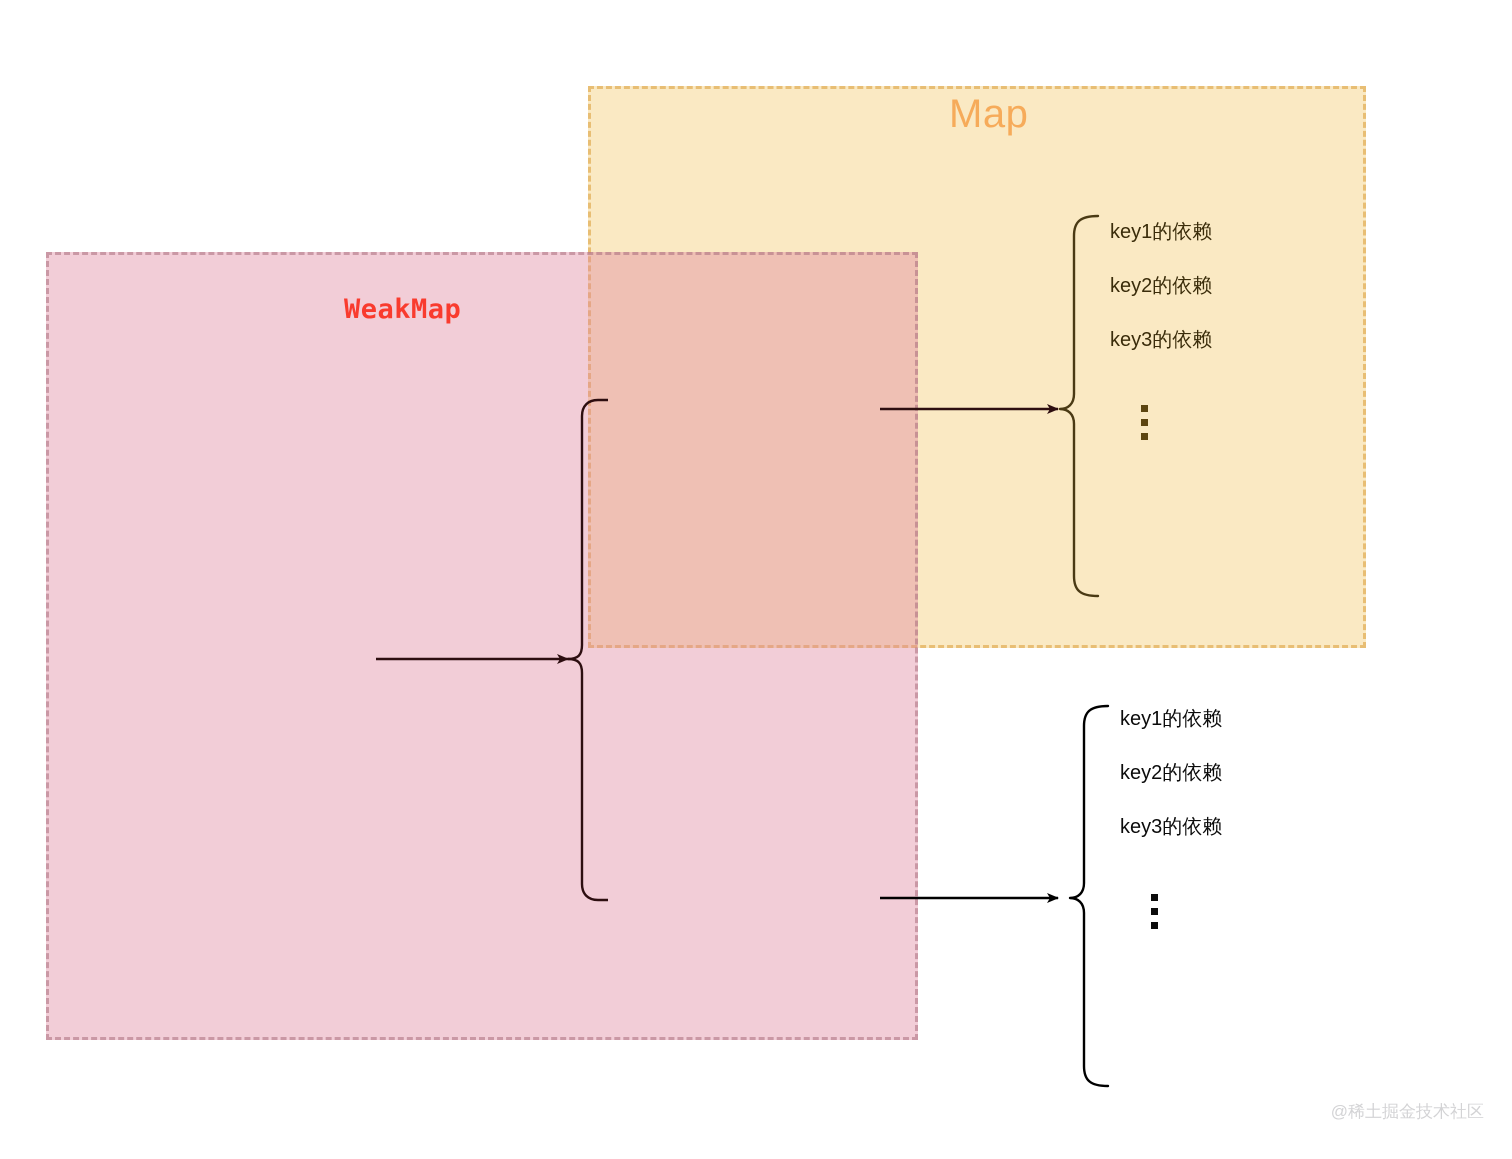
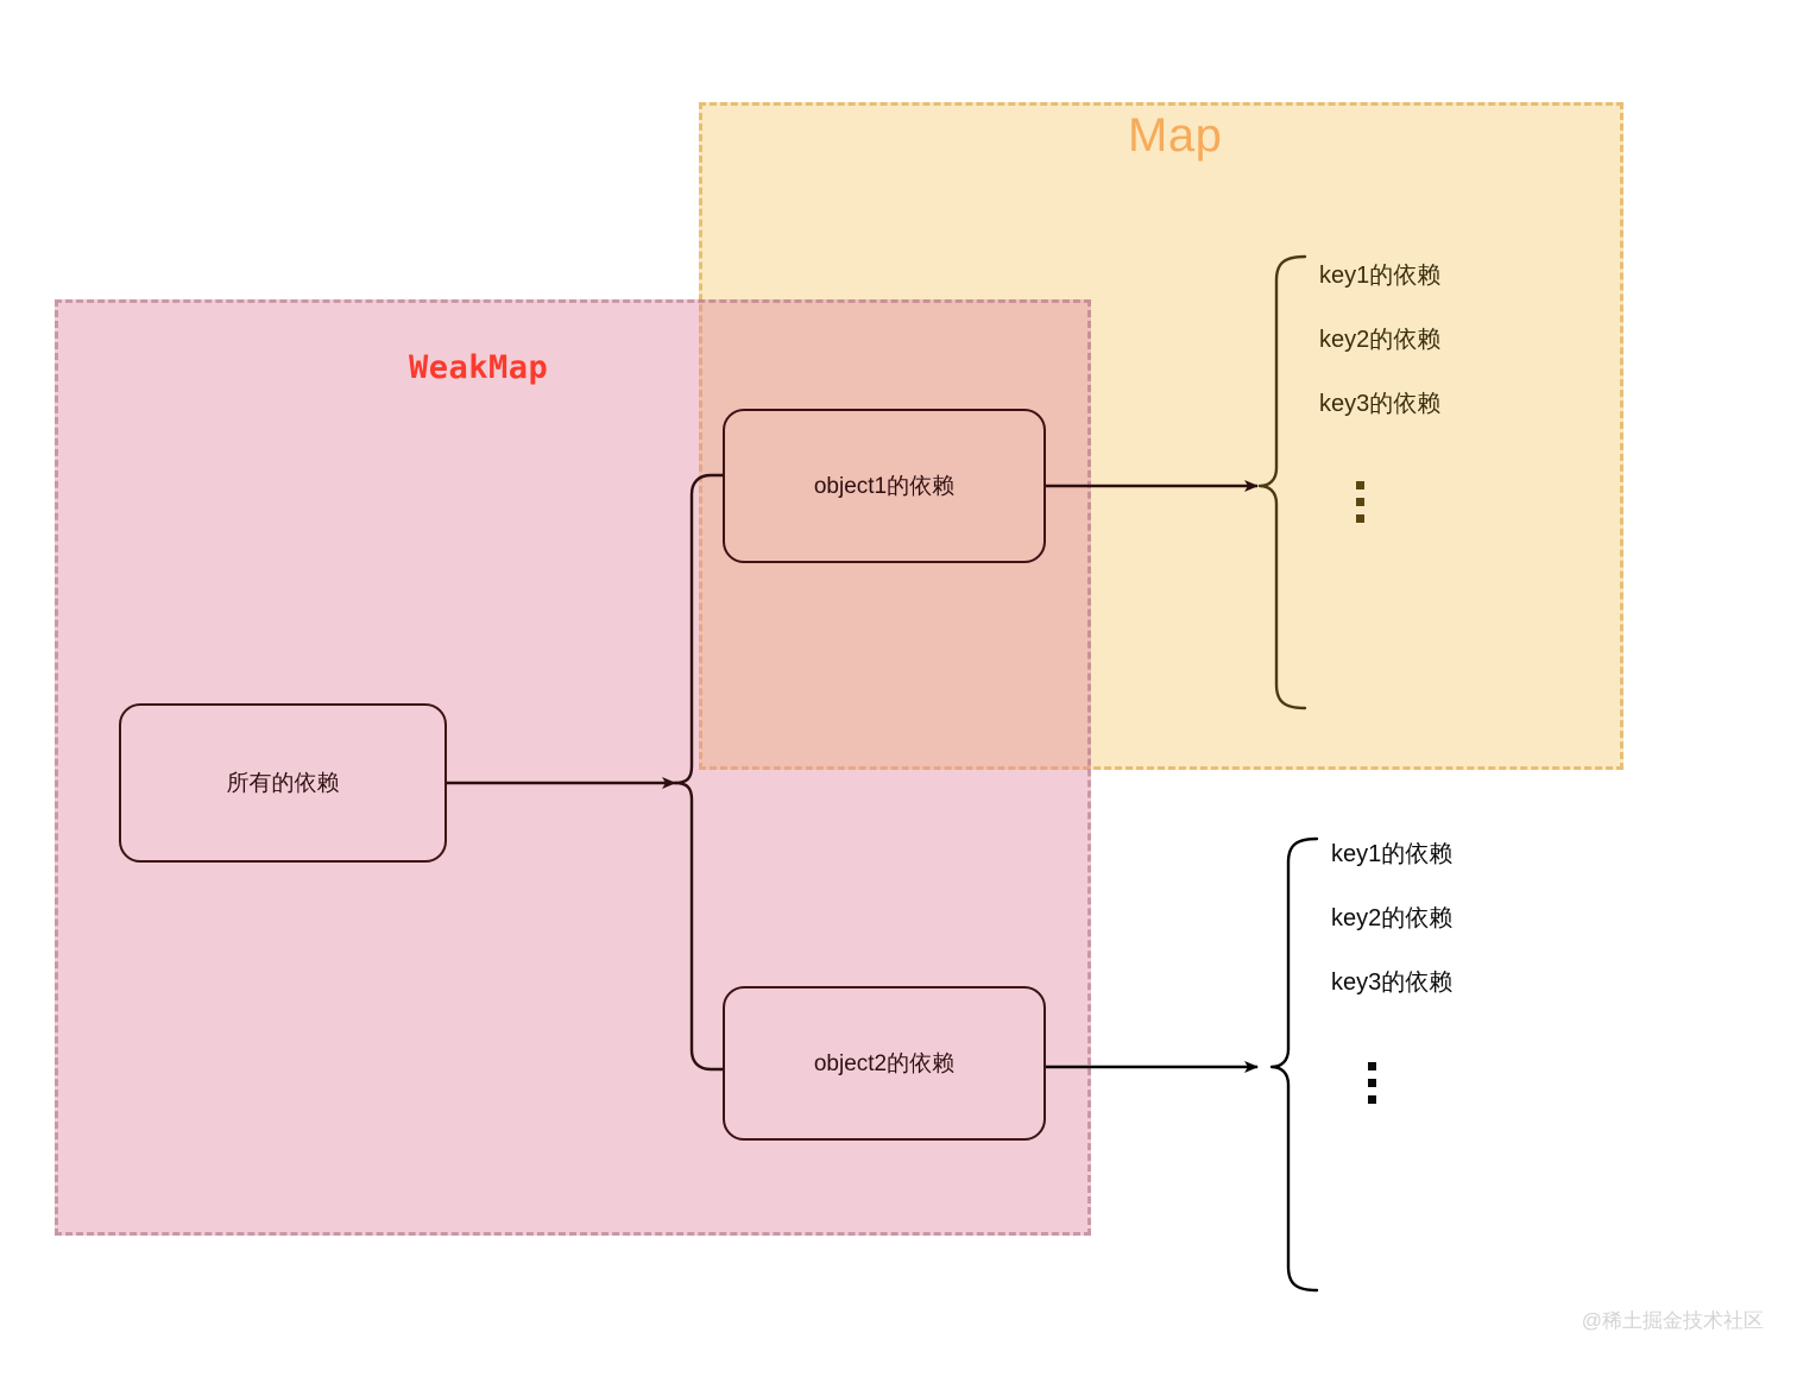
  Map
  WeakMap
+ 所有的依赖
+ object1的依赖
+ object2的依赖
  key1的依赖
  key2的依赖
  key3的依赖
  key1的依赖
  key2的依赖
  key3的依赖
  @稀土掘金技术社区
